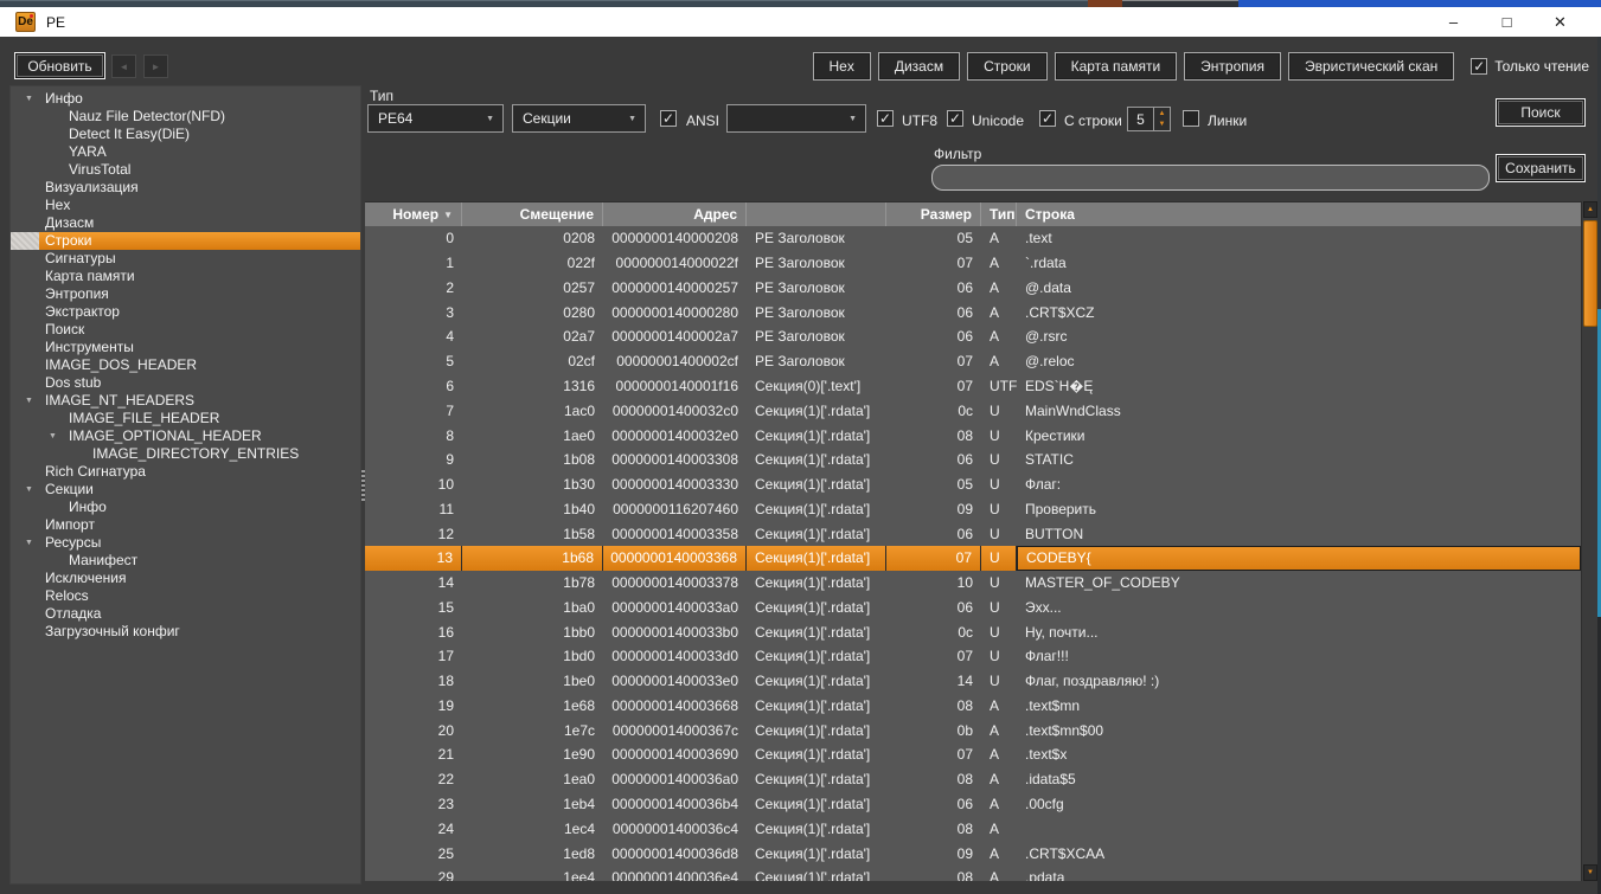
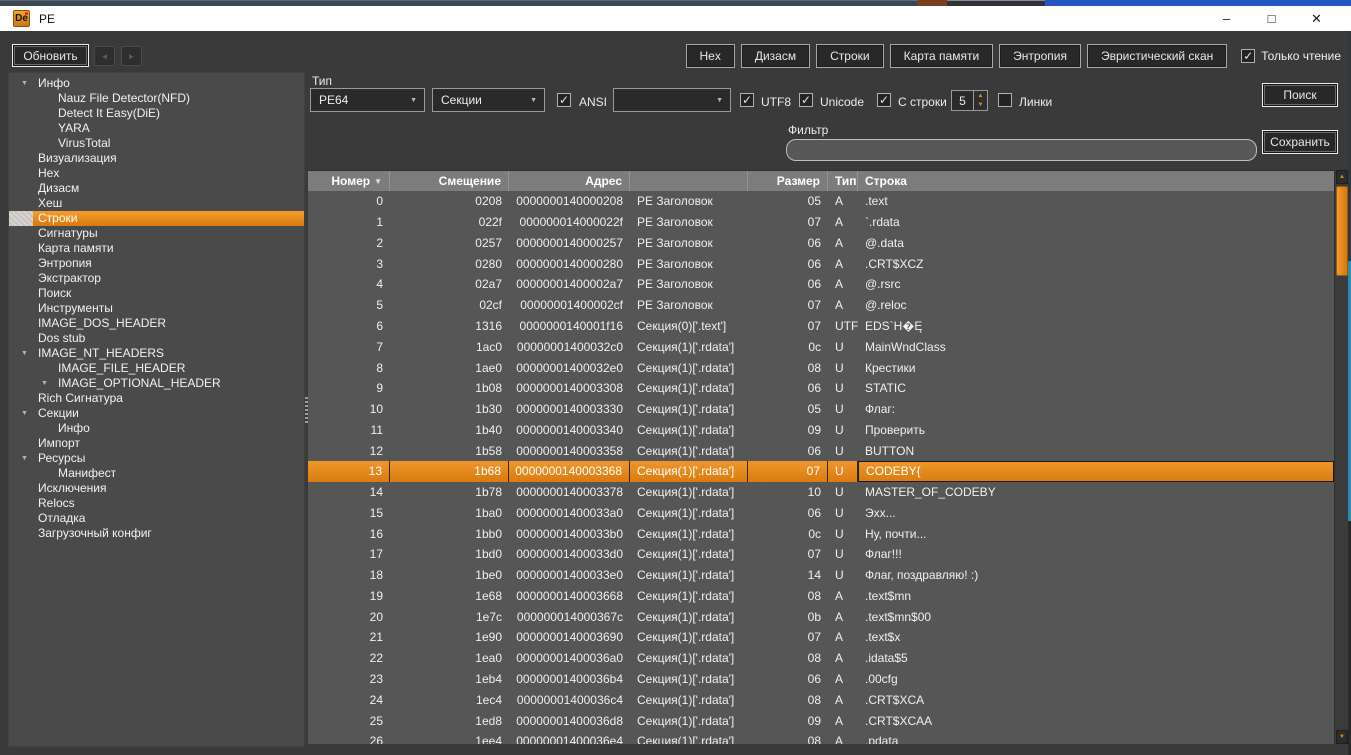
  De
  PE
  –
  □
  ✕
  Обновить
  ◄
  ►
  Hex
  Дизасм
  Строки
  Карта памяти
  Энтропия
  Эвристический скан
  ✓
  Только чтение
  Инфо
  Nauz File Detector(NFD)
  Detect It Easy(DiE)
  YARA
  VirusTotal
  Визуализация
  Hex
  Дизасм
+ Хеш
  Строки
  Сигнатуры
  Карта памяти
  Энтропия
  Экстрактор
  Поиск
  Инструменты
  IMAGE_DOS_HEADER
  Dos stub
  IMAGE_NT_HEADERS
  IMAGE_FILE_HEADER
  IMAGE_OPTIONAL_HEADER
- IMAGE_DIRECTORY_ENTRIES
  Rich Сигнатура
  Секции
  Инфо
  Импорт
  Ресурсы
  Манифест
  Исключения
  Relocs
  Отладка
  Загрузочный конфиг
  Тип
  PE64
  Секции
  ✓
  ANSI
  ✓
  UTF8
  ✓
  Unicode
  ✓
  С строки
  5
  Линки
  Поиск
  Фильтр
  Сохранить
  Номер
  ▼
  Смещение
  Адрес
  Размер
  Тип
  Строка
  0
  0208
  0000000140000208
  PE Заголовок
  05
  A
  .text
  1
  022f
  000000014000022f
  PE Заголовок
  07
  A
  `.rdata
  2
  0257
  0000000140000257
  PE Заголовок
  06
  A
  @.data
  3
  0280
  0000000140000280
  PE Заголовок
  06
  A
  .CRT$XCZ
  4
  02a7
  00000001400002a7
  PE Заголовок
  06
  A
  @.rsrc
  5
  02cf
  00000001400002cf
  PE Заголовок
  07
  A
  @.reloc
  6
  1316
  0000000140001f16
  Секция(0)['.text']
  07
  UTF
  EDS`H�Ę
  7
  1ac0
  00000001400032c0
  Секция(1)['.rdata']
  0c
  U
  MainWndClass
  8
  1ae0
  00000001400032e0
  Секция(1)['.rdata']
  08
  U
  Крестики
  9
  1b08
  0000000140003308
  Секция(1)['.rdata']
  06
  U
  STATIC
  10
  1b30
  0000000140003330
  Секция(1)['.rdata']
  05
  U
  Флаг:
  11
  1b40
- 0000000116207460
+ 0000000140003340
  Секция(1)['.rdata']
  09
  U
  Проверить
  12
  1b58
  0000000140003358
  Секция(1)['.rdata']
  06
  U
  BUTTON
  13
  1b68
  0000000140003368
  Секция(1)['.rdata']
  07
  U
  CODEBY{
  14
  1b78
  0000000140003378
  Секция(1)['.rdata']
  10
  U
  MASTER_OF_CODEBY
  15
  1ba0
  00000001400033a0
  Секция(1)['.rdata']
  06
  U
  Эхх...
  16
  1bb0
  00000001400033b0
  Секция(1)['.rdata']
  0c
  U
  Ну, почти...
  17
  1bd0
  00000001400033d0
  Секция(1)['.rdata']
  07
  U
  Флаг!!!
  18
  1be0
  00000001400033e0
  Секция(1)['.rdata']
  14
  U
  Флаг, поздравляю! :)
  19
  1e68
  0000000140003668
  Секция(1)['.rdata']
  08
  A
  .text$mn
  20
  1e7c
  000000014000367c
  Секция(1)['.rdata']
  0b
  A
  .text$mn$00
  21
  1e90
  0000000140003690
  Секция(1)['.rdata']
  07
  A
  .text$x
  22
  1ea0
  00000001400036a0
  Секция(1)['.rdata']
  08
  A
  .idata$5
  23
  1eb4
  00000001400036b4
  Секция(1)['.rdata']
  06
  A
  .00cfg
  24
  1ec4
  00000001400036c4
  Секция(1)['.rdata']
  08
  A
+ .CRT$XCA
  25
  1ed8
  00000001400036d8
  Секция(1)['.rdata']
  09
  A
  .CRT$XCAA
- 29
+ 26
  1ee4
  00000001400036e4
  Секция(1)['.rdata']
  08
  A
  .pdata
